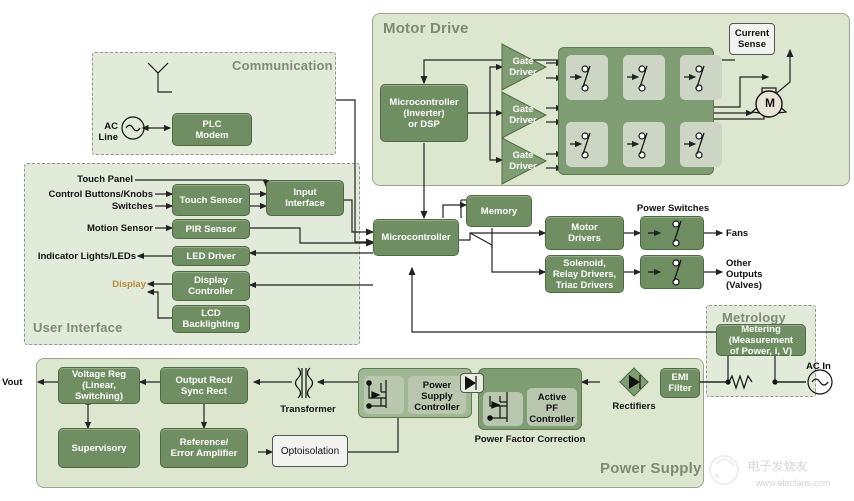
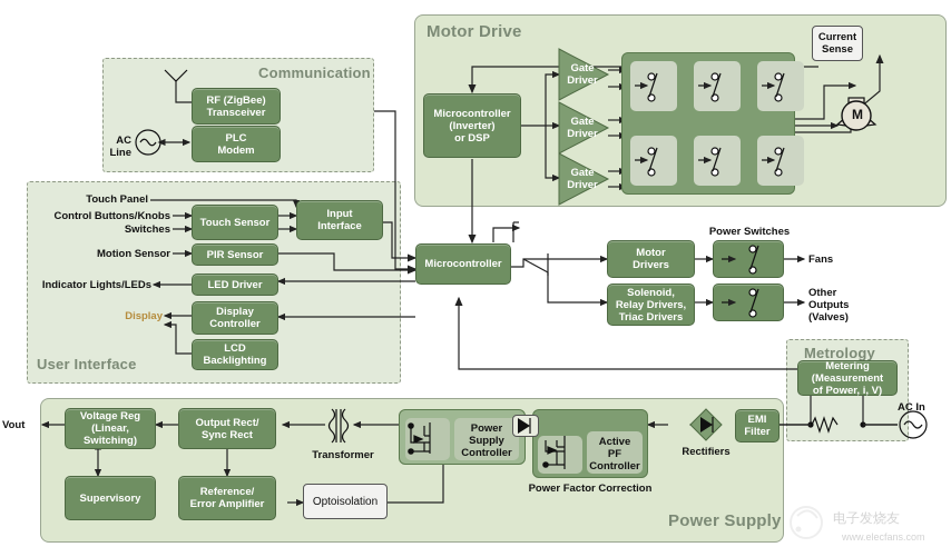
  Motor Drive
  Communication
  User Interface
  Metrology
  Power Supply
  Microcontroller
  (Inverter)
  or DSP
  Gate
  Driver
  Gate
  Driver
  Gate
  Driver
  M
  Current
  Sense
+ RF (ZigBee)
+ Transceiver
  PLC
  Modem
  AC
  Line
  Touch Sensor
  Input
  Interface
  PIR Sensor
  LED Driver
  Display
  Controller
  LCD
  Backlighting
  Touch Panel
  Control Buttons/Knobs
  Switches
  Motion Sensor
  Indicator Lights/LEDs
  Display
  Microcontroller
- Memory
  Motor
  Drivers
  Solenoid,
  Relay Drivers,
  Triac Drivers
  Power Switches
  Fans
  Other
  Outputs
  (Valves)
  Metering
  (Measurement
  of Power, i, V)
  AC In
  Voltage Reg
  (Linear,
  Switching)
  Output Rect/
  Sync Rect
  Supervisory
  Reference/
  Error Amplifier
  Optoisolation
  Power
  Supply
  Controller
  Active
  PF
  Controller
  EMI
  Filter
  Vout
  Transformer
  Power Factor Correction
  Rectifiers
  电子发烧友
  www.elecfans.com
